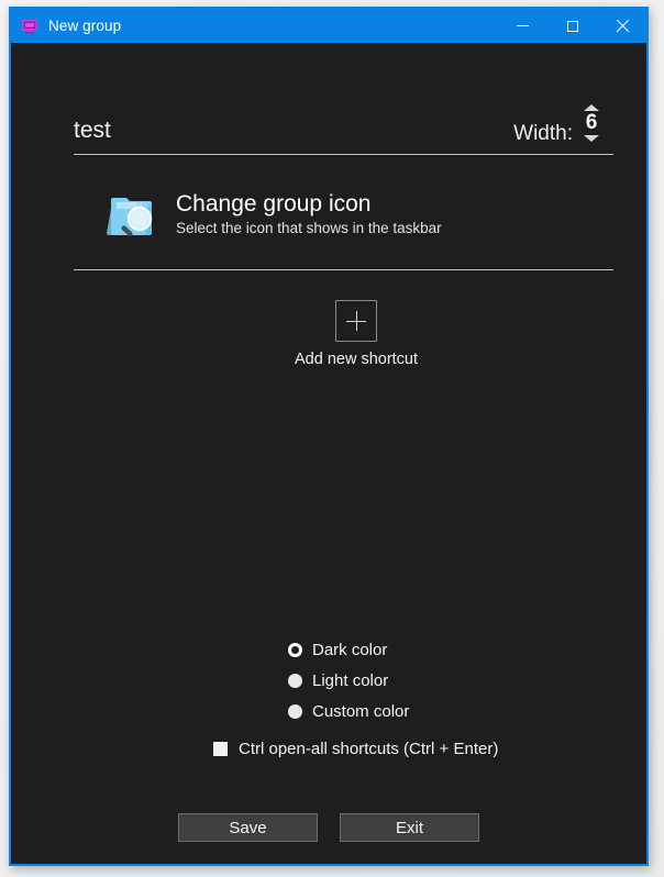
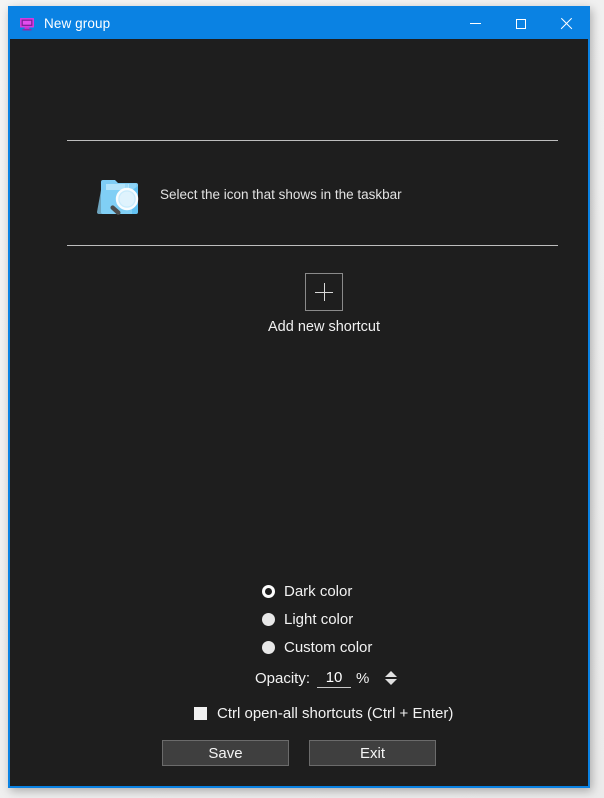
  New group
- test
- Width:
- 6
- Change group icon
  Select the icon that shows in the taskbar
  Add new shortcut
  Dark color
  Light color
  Custom color
+ Opacity:
+ 10
+ %
  Ctrl open-all shortcuts (Ctrl + Enter)
  Save
  Exit
